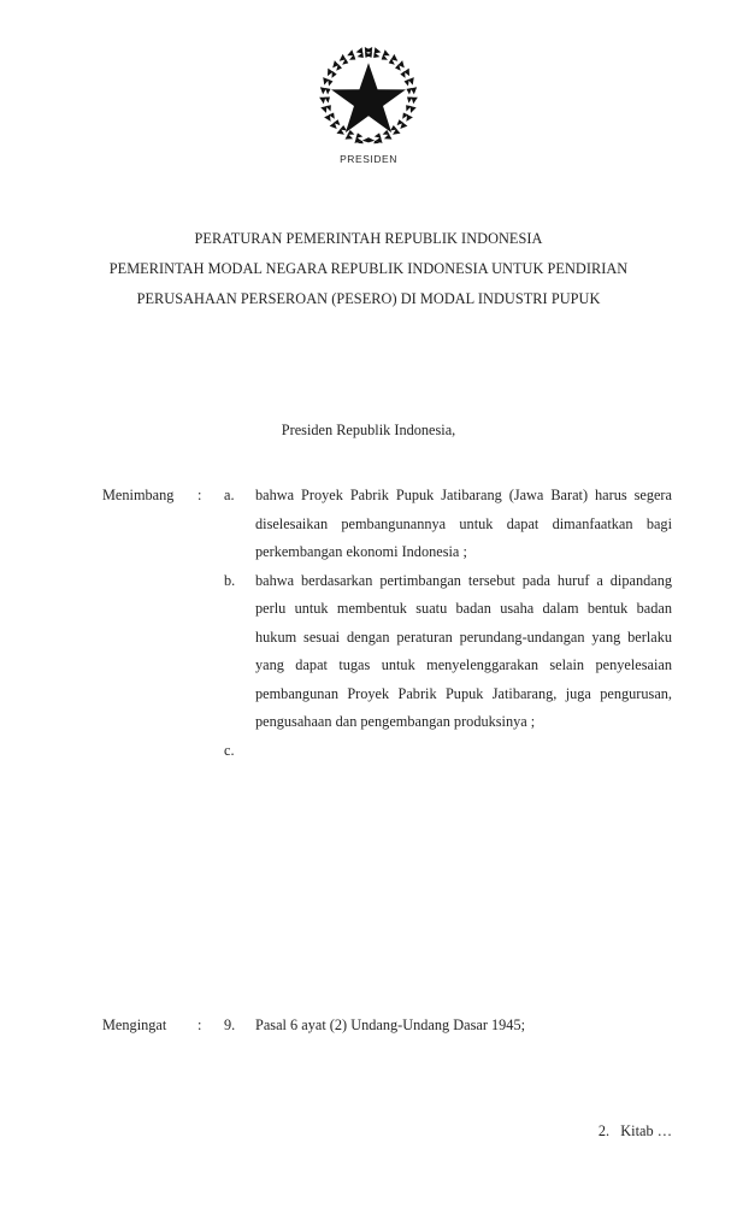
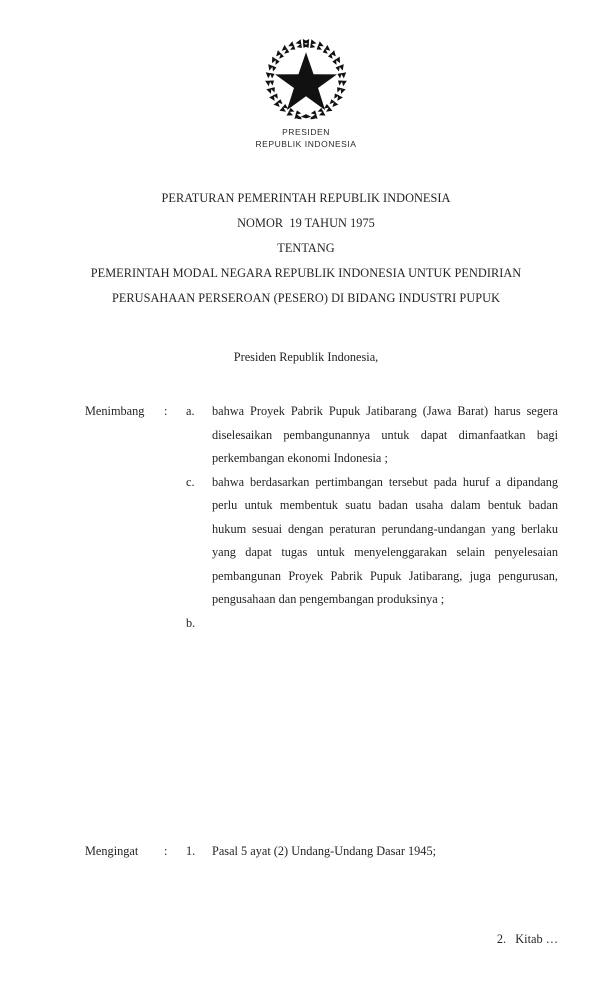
  PRESIDEN
+ REPUBLIK INDONESIA
  PERATURAN PEMERINTAH REPUBLIK INDONESIA
+ NOMOR 19 TAHUN 1975
+ TENTANG
  PEMERINTAH MODAL NEGARA REPUBLIK INDONESIA UNTUK PENDIRIAN
- PERUSAHAAN PERSEROAN (PESERO) DI MODAL INDUSTRI PUPUK
+ PERUSAHAAN PERSEROAN (PESERO) DI BIDANG INDUSTRI PUPUK
  Presiden Republik Indonesia,
  Menimbang
  :
  a.
  bahwa Proyek Pabrik Pupuk Jatibarang (Jawa Barat) harus segera diselesaikan pembangunannya untuk dapat dimanfaatkan bagi perkembangan ekonomi Indonesia ;
- b.
+ c.
  bahwa berdasarkan pertimbangan tersebut pada huruf a dipandang perlu untuk membentuk suatu badan usaha dalam bentuk badan hukum sesuai dengan peraturan perundang-undangan yang berlaku yang dapat tugas untuk menyelenggarakan selain penyelesaian pembangunan Proyek Pabrik Pupuk Jatibarang, juga pengurusan, pengusahaan dan pengembangan produksinya ;
- c.
+ b.
  Mengingat
  :
- 9.
+ 1.
- Pasal 6 ayat (2) Undang-Undang Dasar 1945;
+ Pasal 5 ayat (2) Undang-Undang Dasar 1945;
  2. Kitab …
